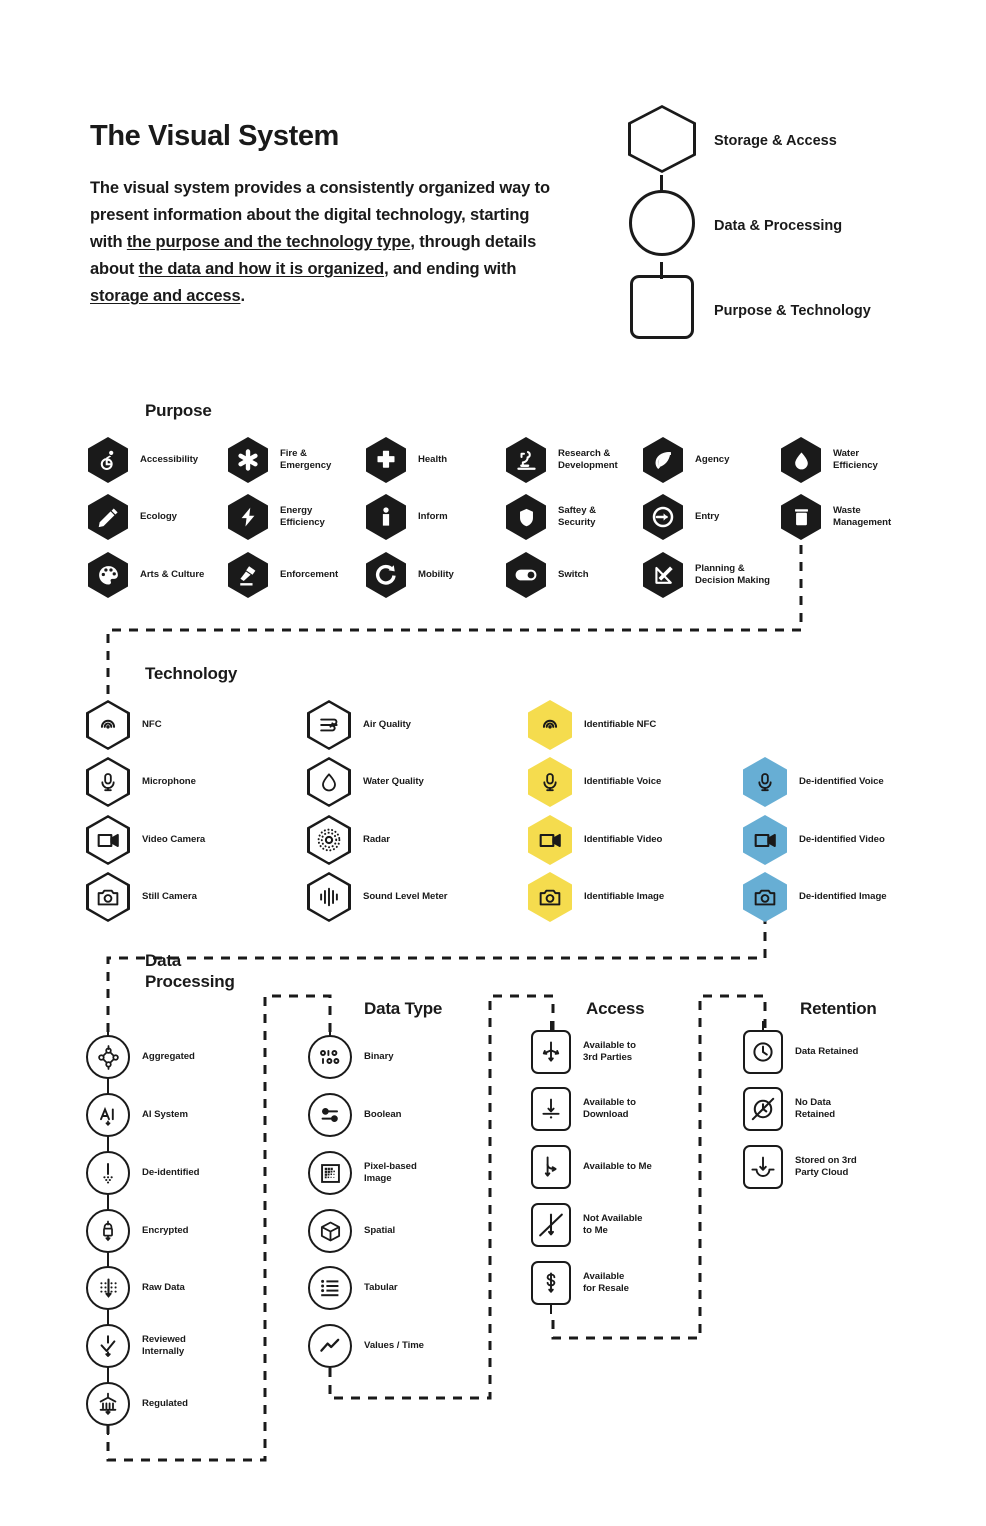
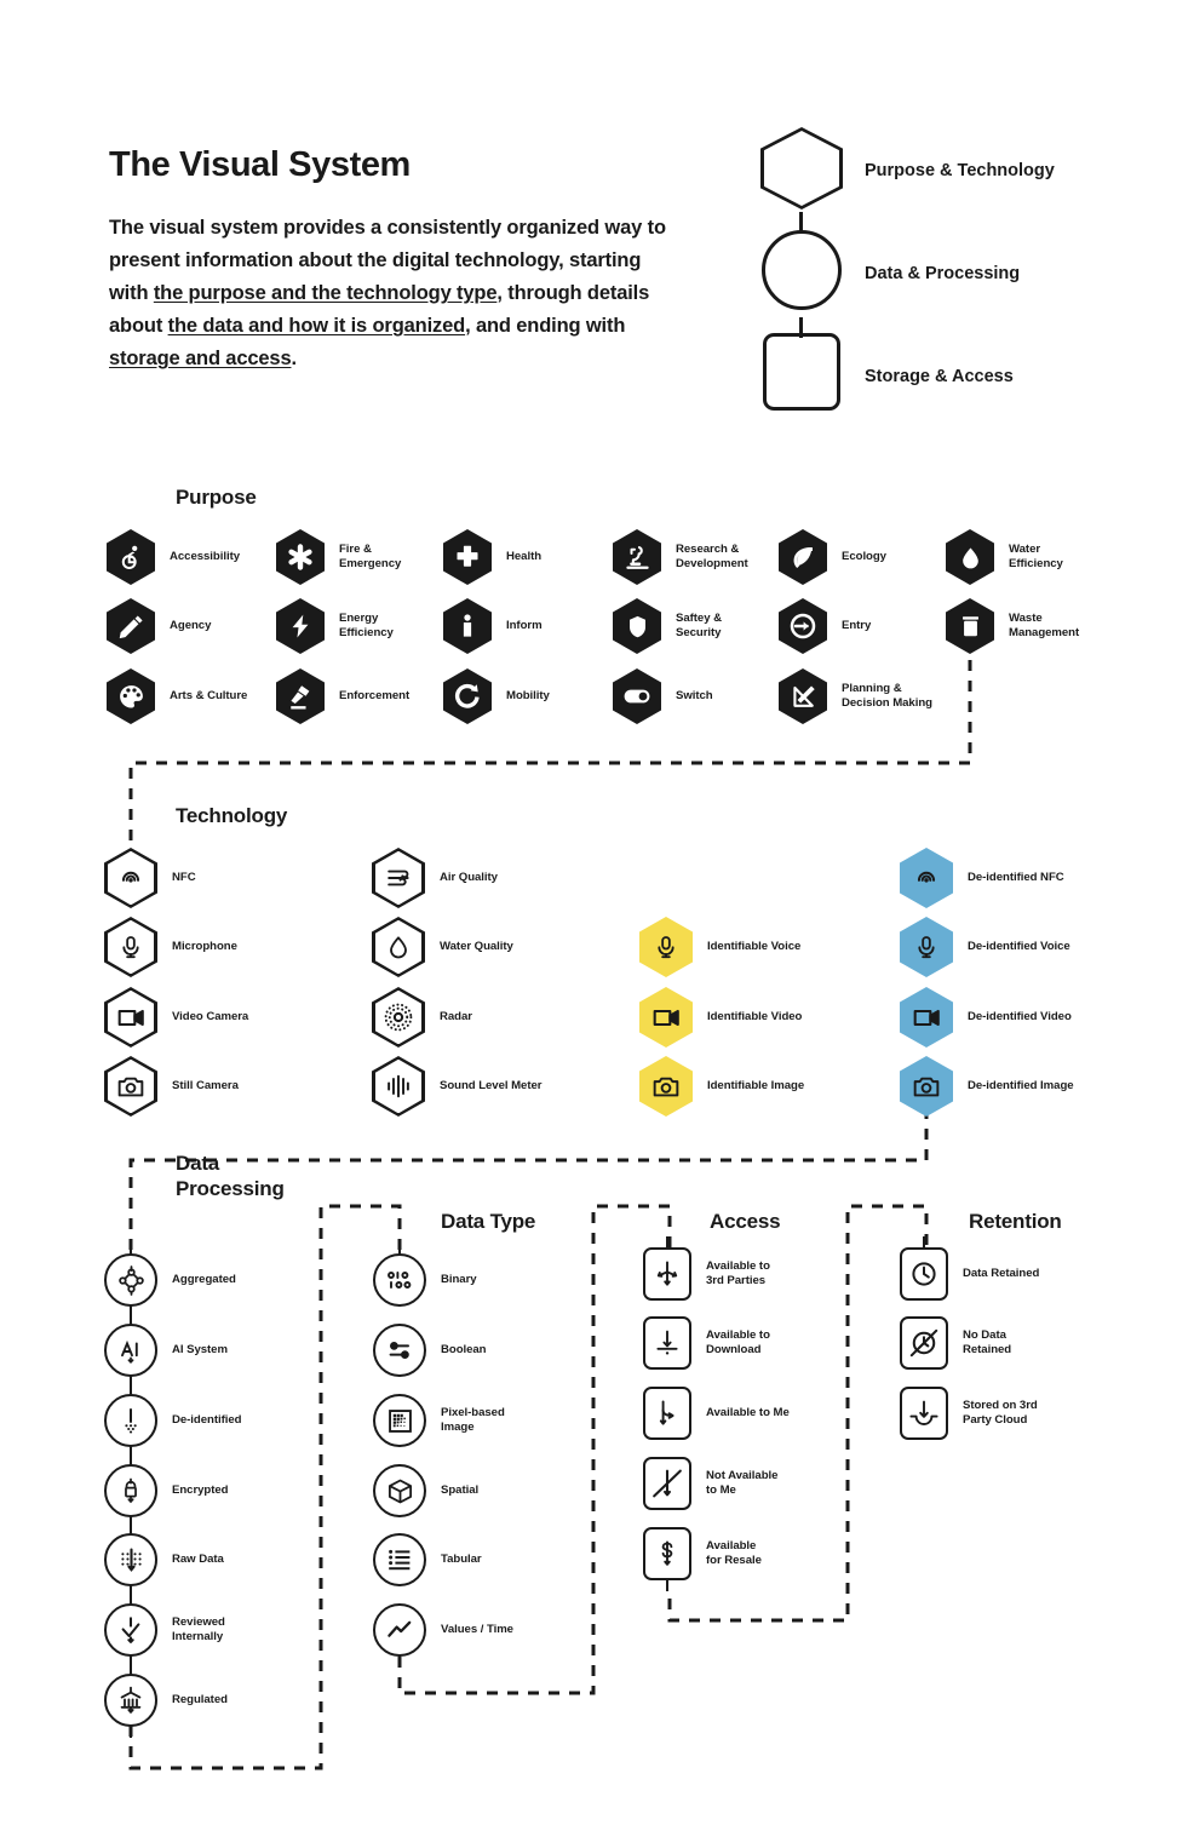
  The Visual System
  The visual system provides a consistently organized way to present information about the digital technology, starting with the purpose and the technology type, through details about the data and how it is organized, and ending with storage and access.
- Storage & Access
+ Purpose & Technology
  Data & Processing
- Purpose & Technology
+ Storage & Access
  Purpose
  Accessibility
  Fire &
  Emergency
  Health
  Research &
  Development
- Agency
+ Ecology
  Water
  Efficiency
- Ecology
+ Agency
  Energy
  Efficiency
  Inform
  Saftey &
  Security
  Entry
  Waste
  Management
  Arts & Culture
  Enforcement
  Mobility
  Switch
  Planning &
  Decision Making
  Technology
  NFC
  Microphone
  Video Camera
  Still Camera
  Air Quality
  Water Quality
  Radar
  Sound Level Meter
- Identifiable NFC
  Identifiable Voice
  Identifiable Video
  Identifiable Image
+ De-identified NFC
  De-identified Voice
  De-identified Video
  De-identified Image
  Data
  Processing
  Aggregated
  AI System
  De-identified
  Encrypted
  Raw Data
  Reviewed
  Internally
  Regulated
  Data Type
  Binary
  Boolean
  Pixel-based
  Image
  Spatial
  Tabular
  Values / Time
  Access
  Available to
  3rd Parties
  Available to
  Download
  Available to Me
  Not Available
  to Me
  Available
  for Resale
  Retention
  Data Retained
  No Data
  Retained
  Stored on 3rd
  Party Cloud
